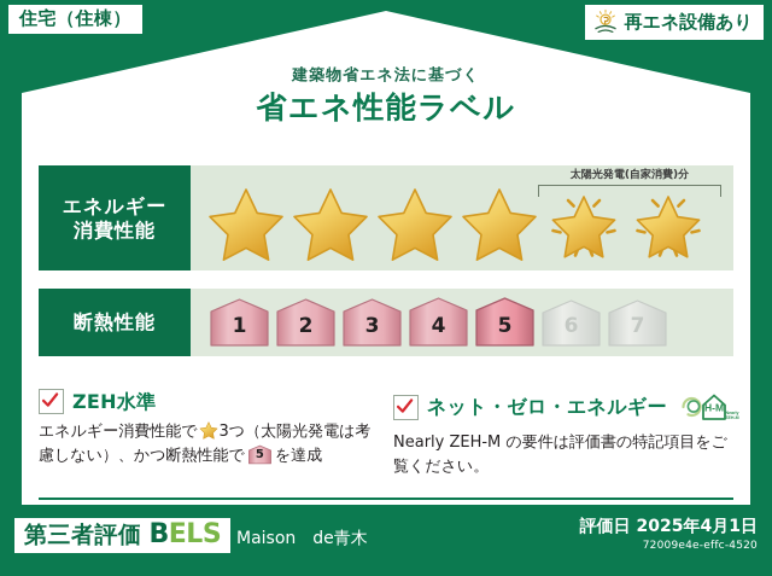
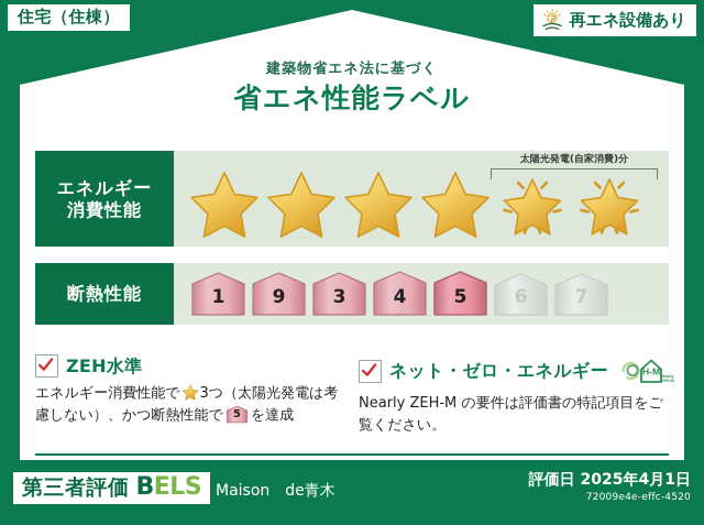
  住宅（住棟）
  再エネ設備あり
  建築物省エネ法に基づく
  省エネ性能ラベル
  エネルギー
  消費性能
  太陽光発電(自家消費)分
  断熱性能
  1
- 2
+ 9
  3
  4
  5
  6
  7
  ZEH水準
  エネルギー消費性能で 3つ（太陽光発電は考慮しない）、かつ断熱性能で
  5
  を達成
  ネット・ゼロ・エネルギー
  H-M
  Nearly ZEH-M の要件は評価書の特記項目をご覧ください。
  第三者評価
  BELS
  Maison de青木
  評価日 2025年4月1日
  72009e4e-effc-4520
